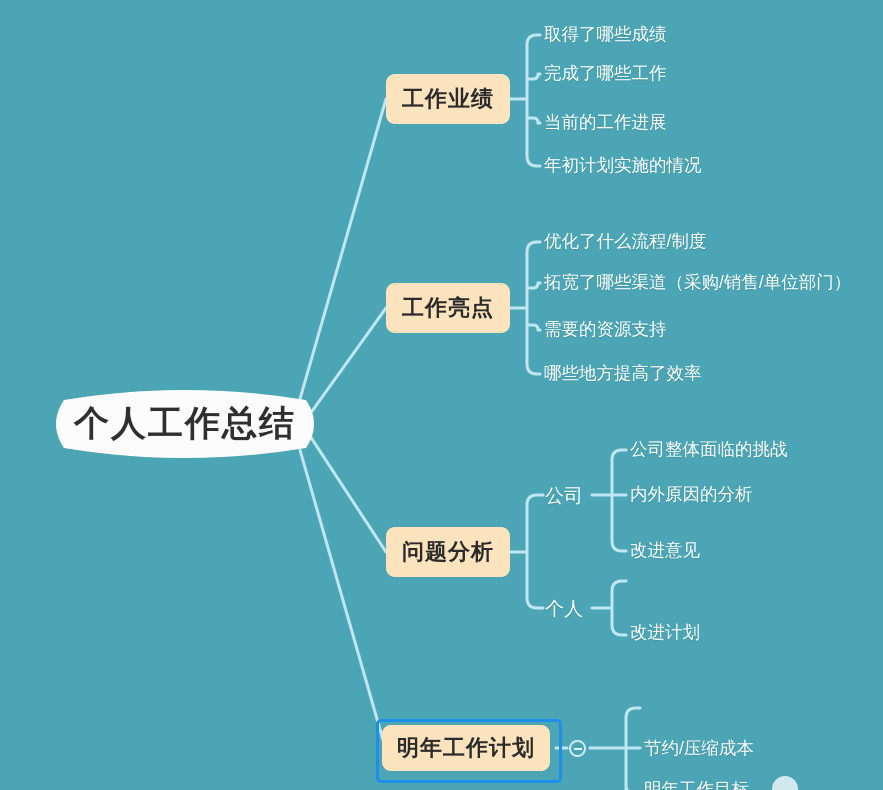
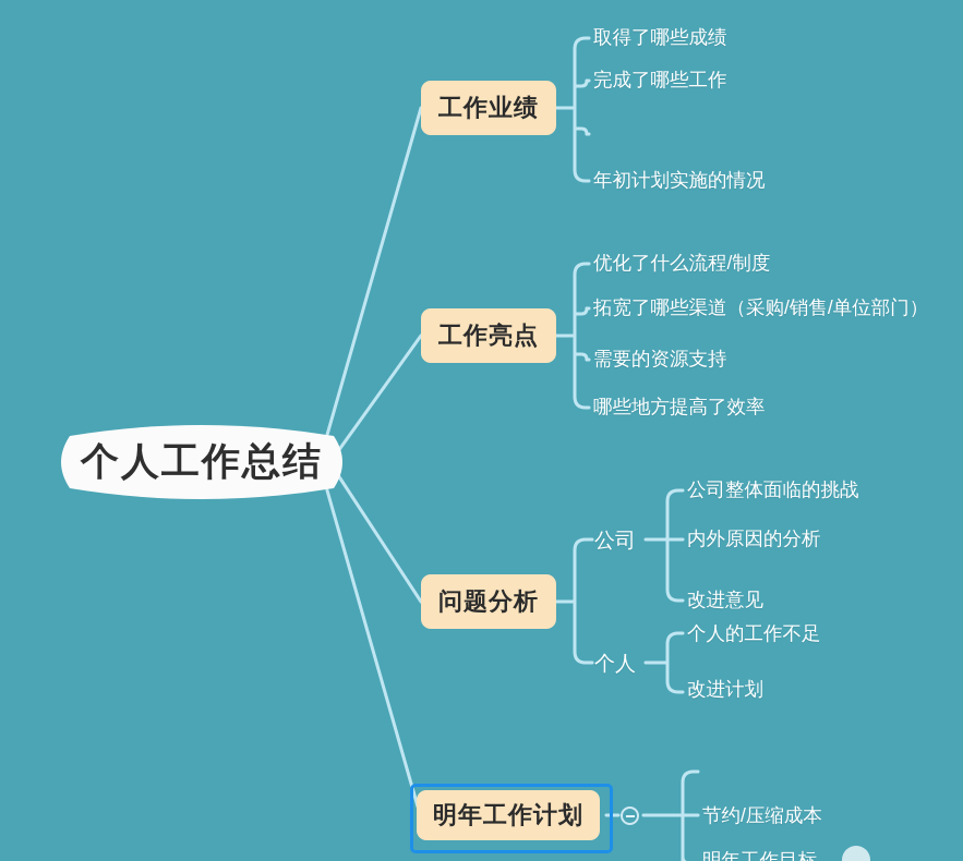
  个人工作总结
  工作业绩
  取得了哪些成绩
  完成了哪些工作
- 当前的工作进展
  年初计划实施的情况
  工作亮点
  优化了什么流程/制度
  拓宽了哪些渠道（采购/销售/单位部门）
  需要的资源支持
  哪些地方提高了效率
  问题分析
  公司
  公司整体面临的挑战
  内外原因的分析
  改进意见
  个人
+ 个人的工作不足
  改进计划
  明年工作计划
  节约/压缩成本
  明年工作目标
